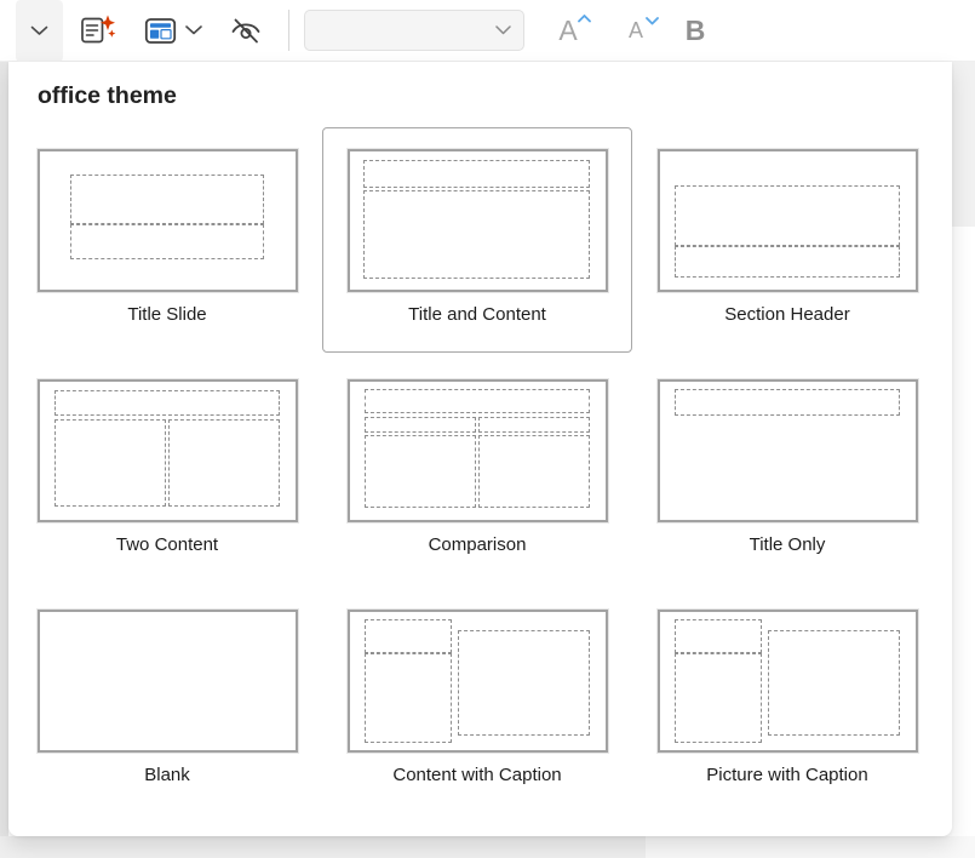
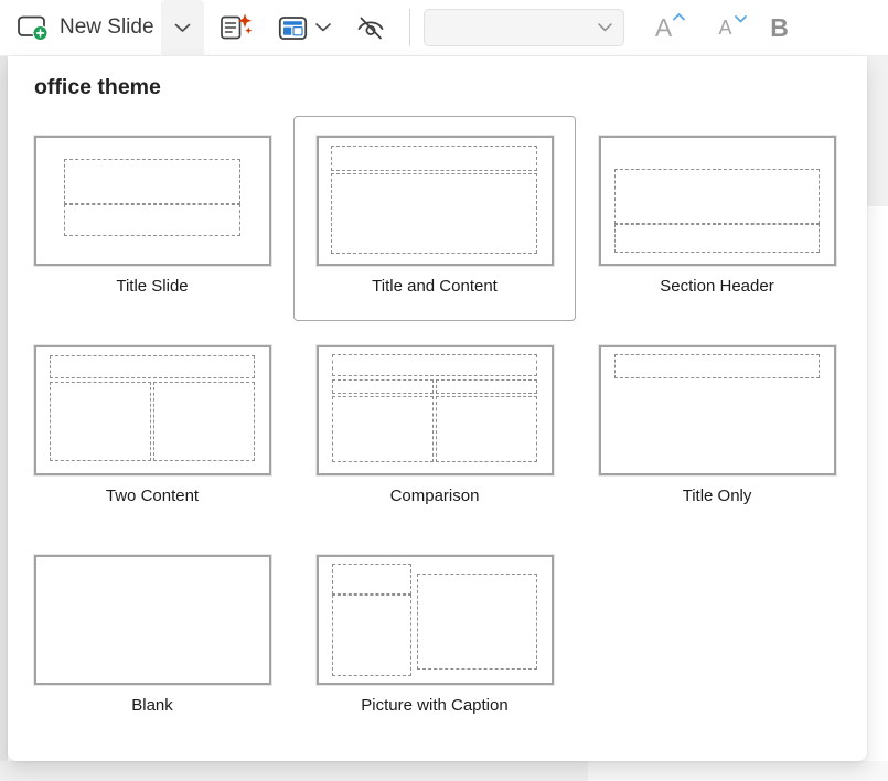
+ New Slide
  A
  A
  B
  office theme
  Title Slide
  Title and Content
  Section Header
  Two Content
  Comparison
  Title Only
  Blank
- Content with Caption
  Picture with Caption
